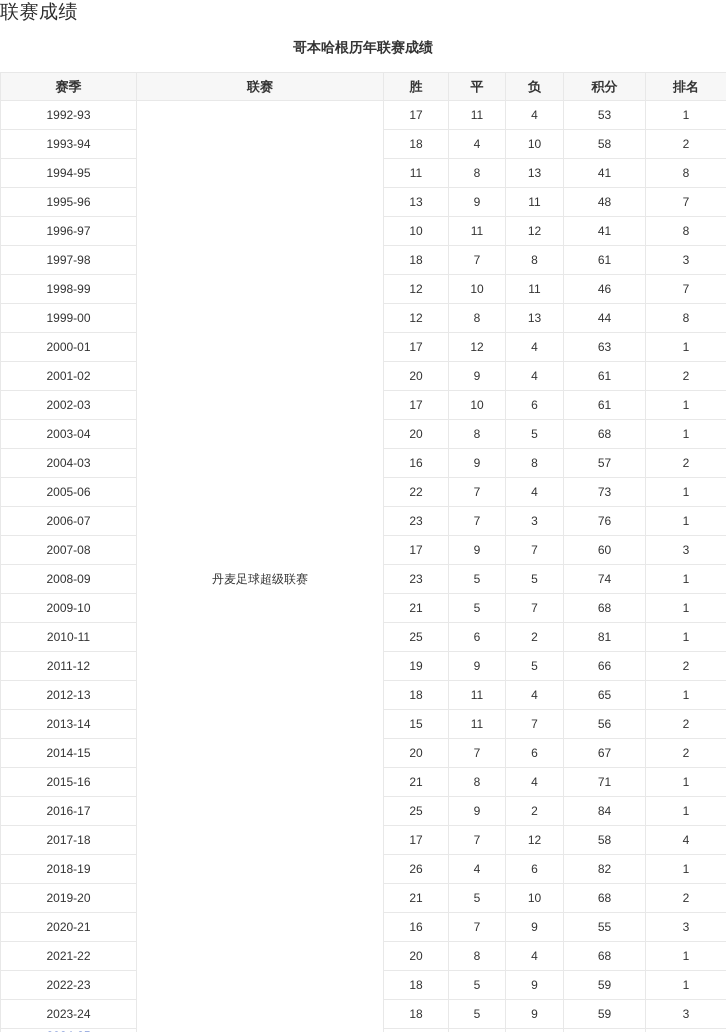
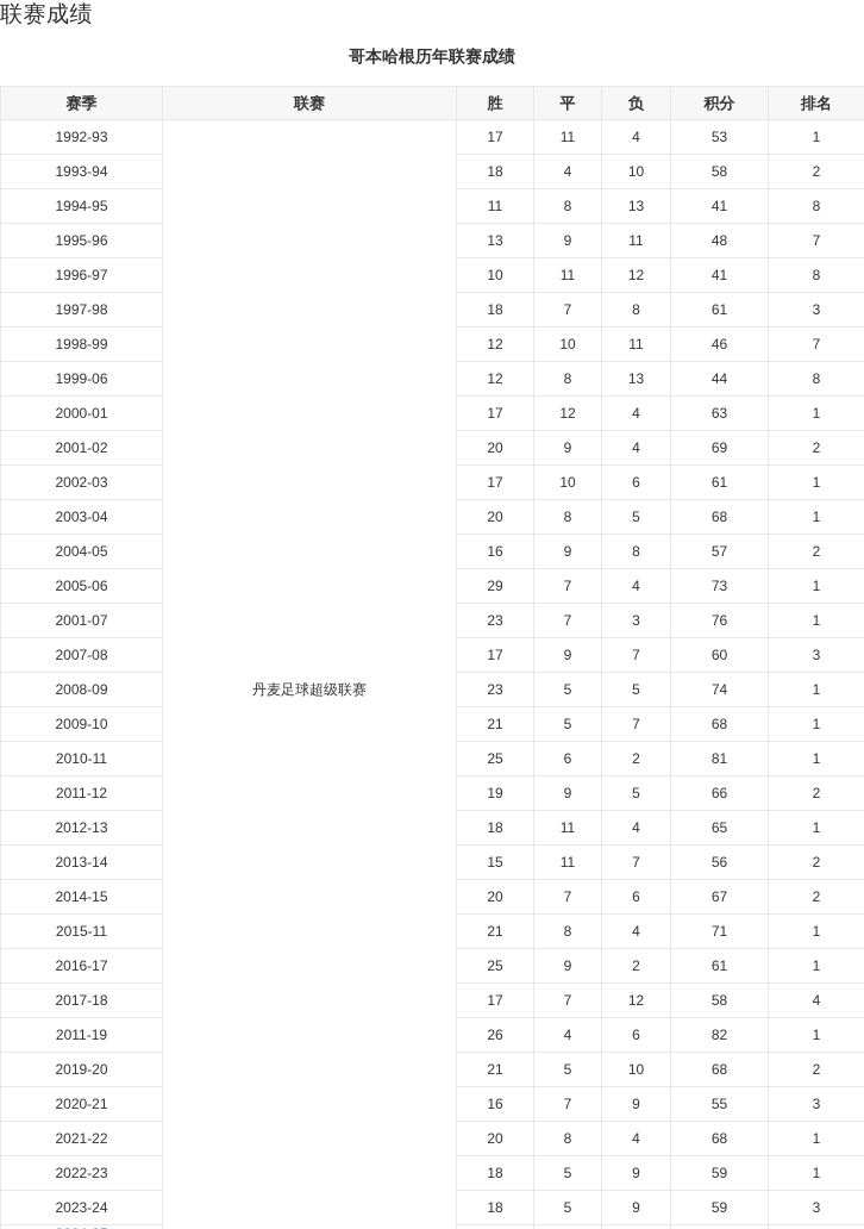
  联赛成绩
  哥本哈根历年联赛成绩
  赛季	联赛	胜	平	负	积分	排名
  1992-93	丹麦足球超级联赛	17	11	4	53	1
  1993-94	18	4	10	58	2
  1994-95	11	8	13	41	8
  1995-96	13	9	11	48	7
  1996-97	10	11	12	41	8
  1997-98	18	7	8	61	3
  1998-99	12	10	11	46	7
- 1999-00	12	8	13	44	8
+ 1999-06	12	8	13	44	8
  2000-01	17	12	4	63	1
- 2001-02	20	9	4	61	2
+ 2001-02	20	9	4	69	2
  2002-03	17	10	6	61	1
  2003-04	20	8	5	68	1
- 2004-03	16	9	8	57	2
+ 2004-05	16	9	8	57	2
- 2005-06	22	7	4	73	1
+ 2005-06	29	7	4	73	1
- 2006-07	23	7	3	76	1
+ 2001-07	23	7	3	76	1
  2007-08	17	9	7	60	3
  2008-09	23	5	5	74	1
  2009-10	21	5	7	68	1
  2010-11	25	6	2	81	1
  2011-12	19	9	5	66	2
  2012-13	18	11	4	65	1
  2013-14	15	11	7	56	2
  2014-15	20	7	6	67	2
- 2015-16	21	8	4	71	1
+ 2015-11	21	8	4	71	1
- 2016-17	25	9	2	84	1
+ 2016-17	25	9	2	61	1
  2017-18	17	7	12	58	4
- 2018-19	26	4	6	82	1
+ 2011-19	26	4	6	82	1
  2019-20	21	5	10	68	2
  2020-21	16	7	9	55	3
  2021-22	20	8	4	68	1
  2022-23	18	5	9	59	1
  2023-24	18	5	9	59	3
